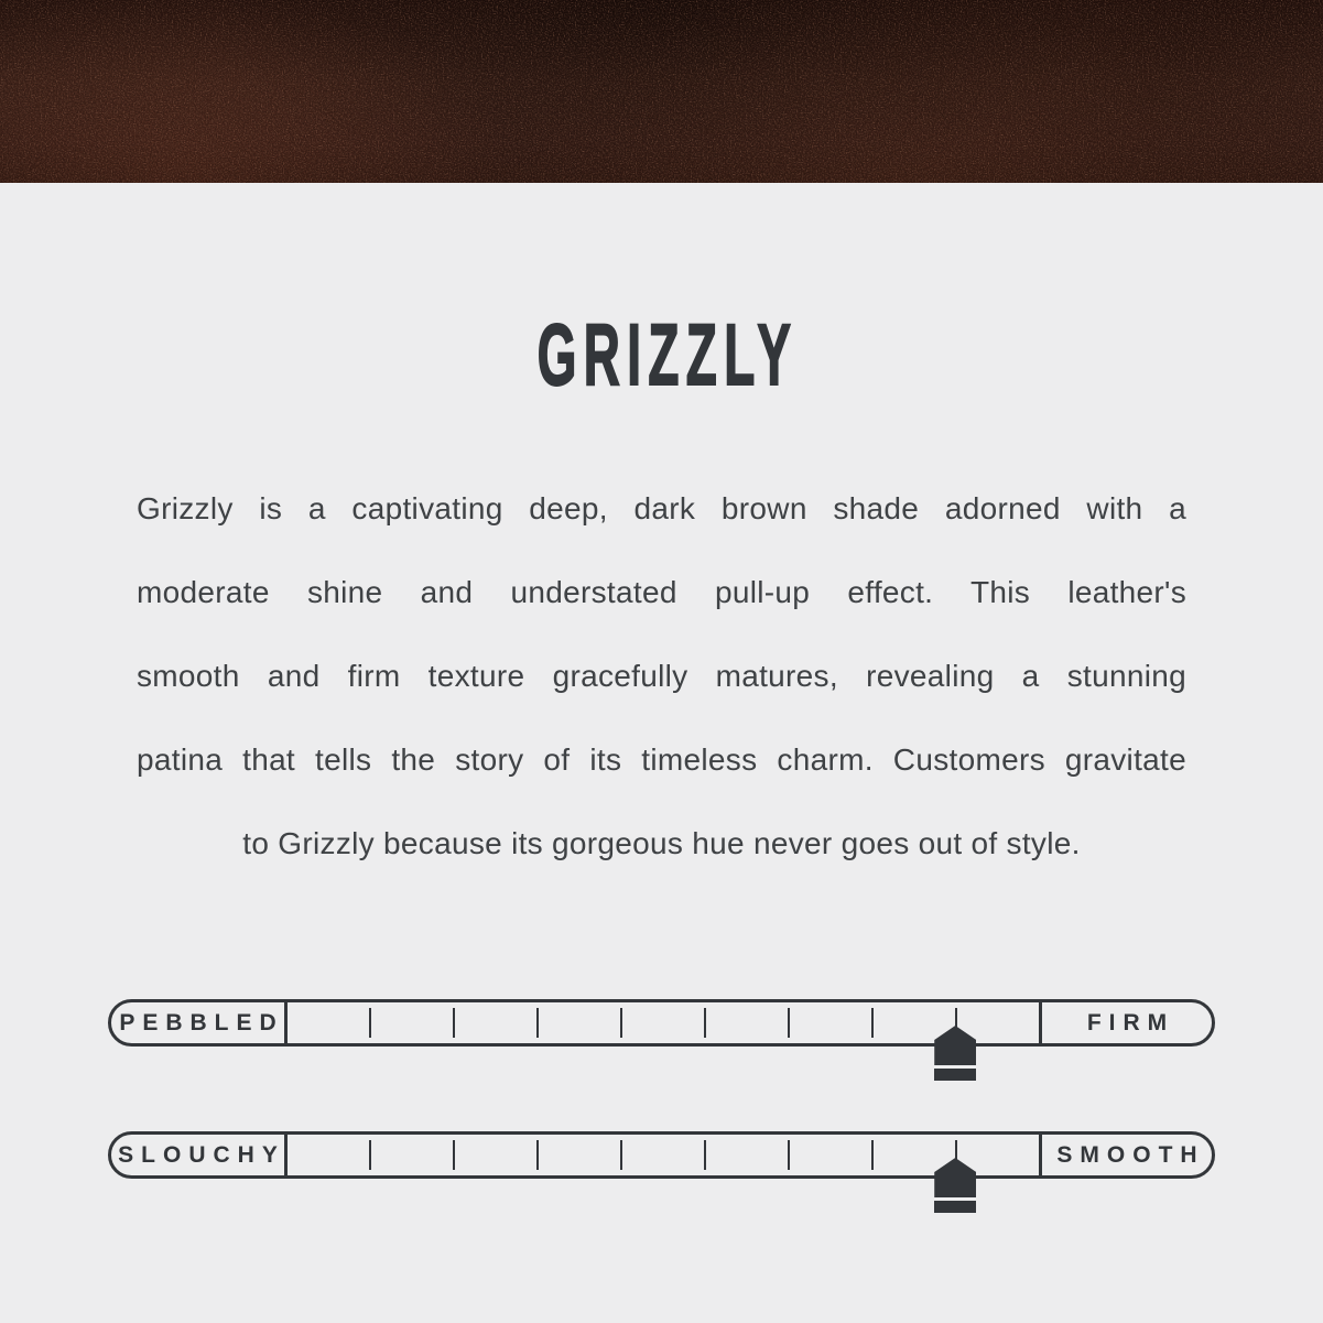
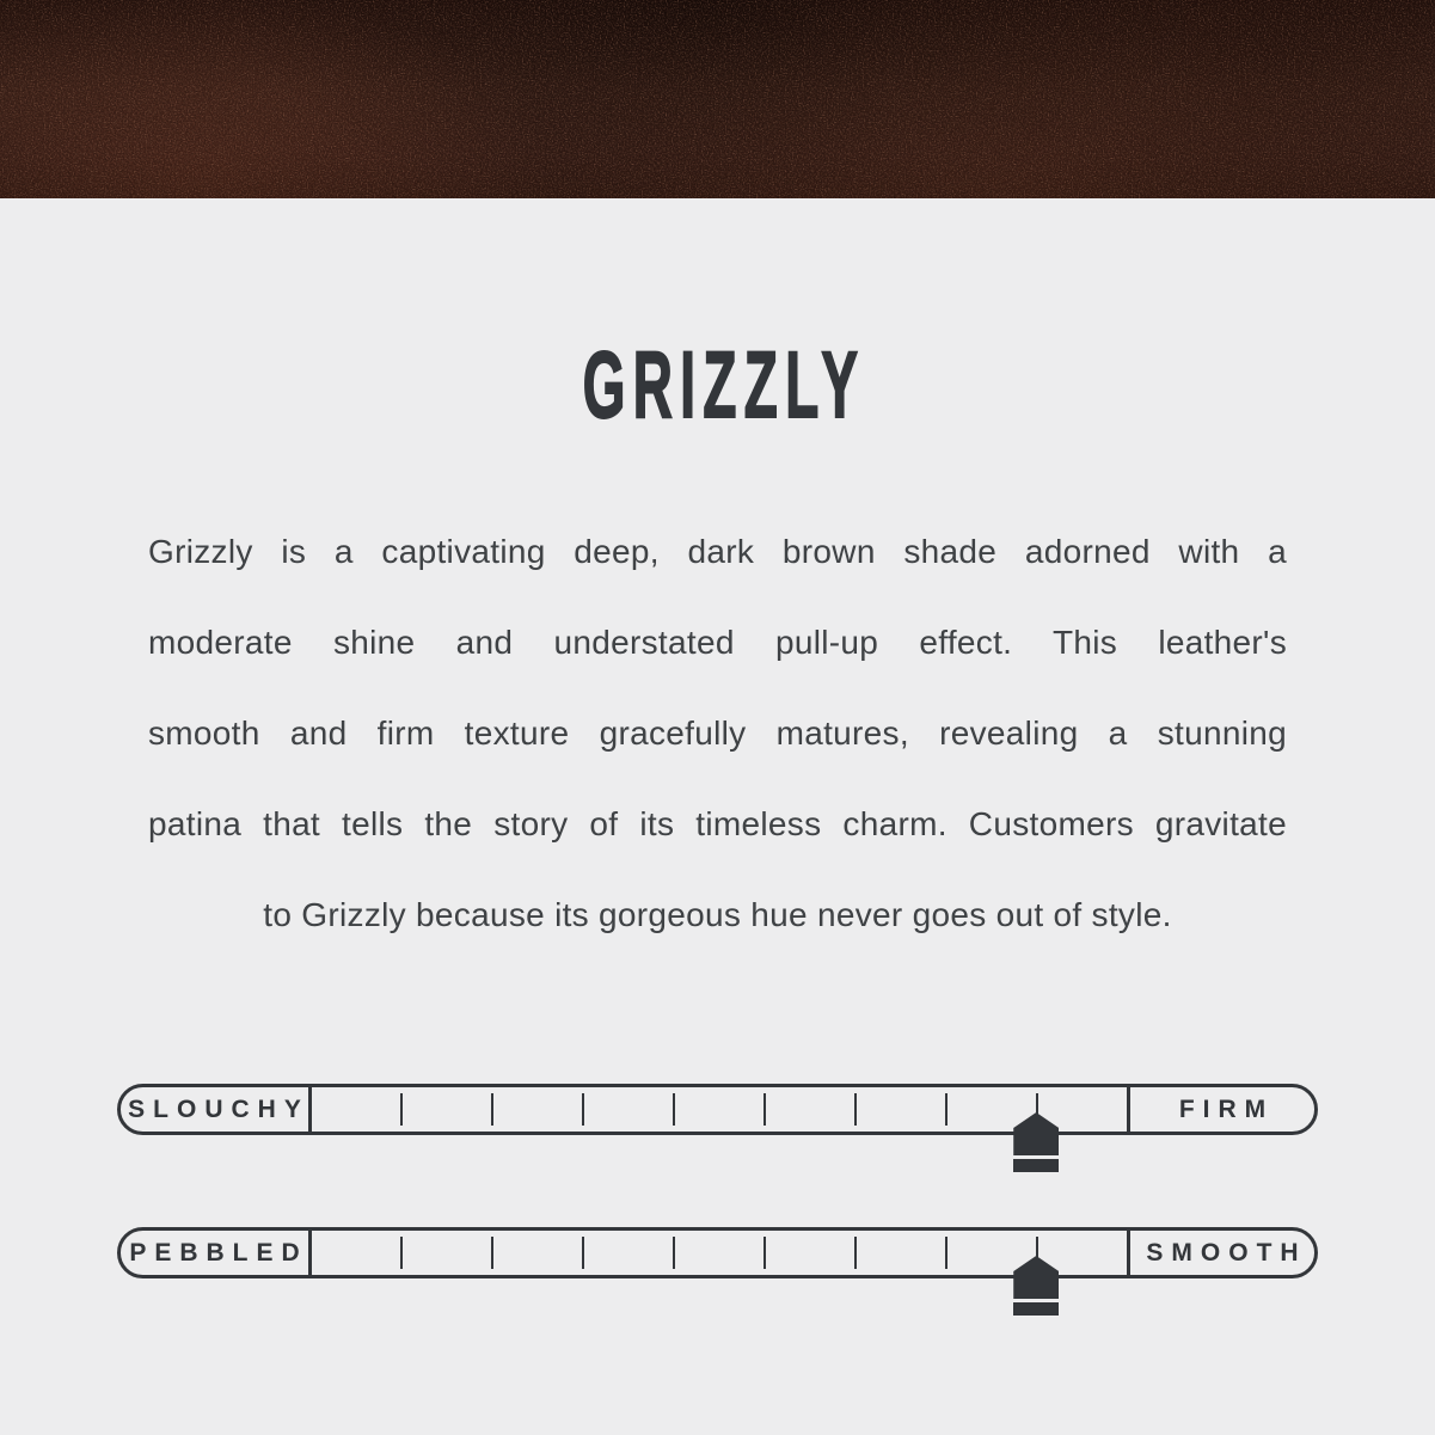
  GRIZZLY
  Grizzly is a captivating deep, dark brown shade adorned with a
  moderate shine and understated pull-up effect. This leather's
  smooth and firm texture gracefully matures, revealing a stunning
  patina that tells the story of its timeless charm. Customers gravitate
  to Grizzly because its gorgeous hue never goes out of style.
- PEBBLED
+ SLOUCHY
  FIRM
- SLOUCHY
+ PEBBLED
  SMOOTH
